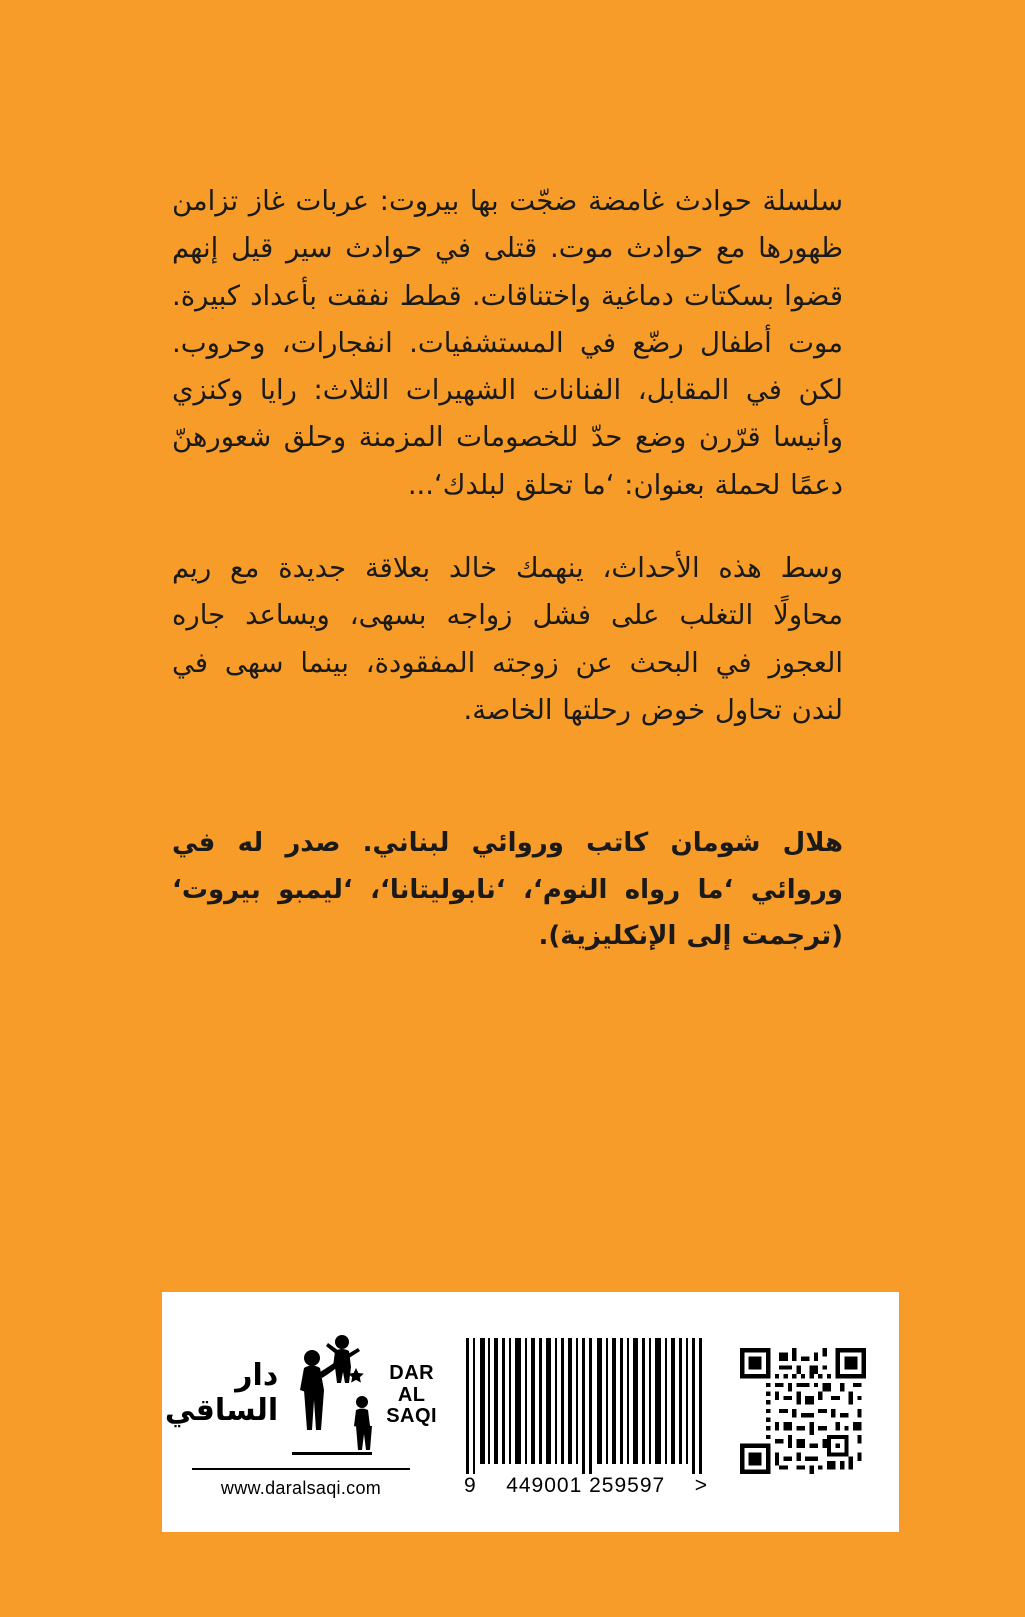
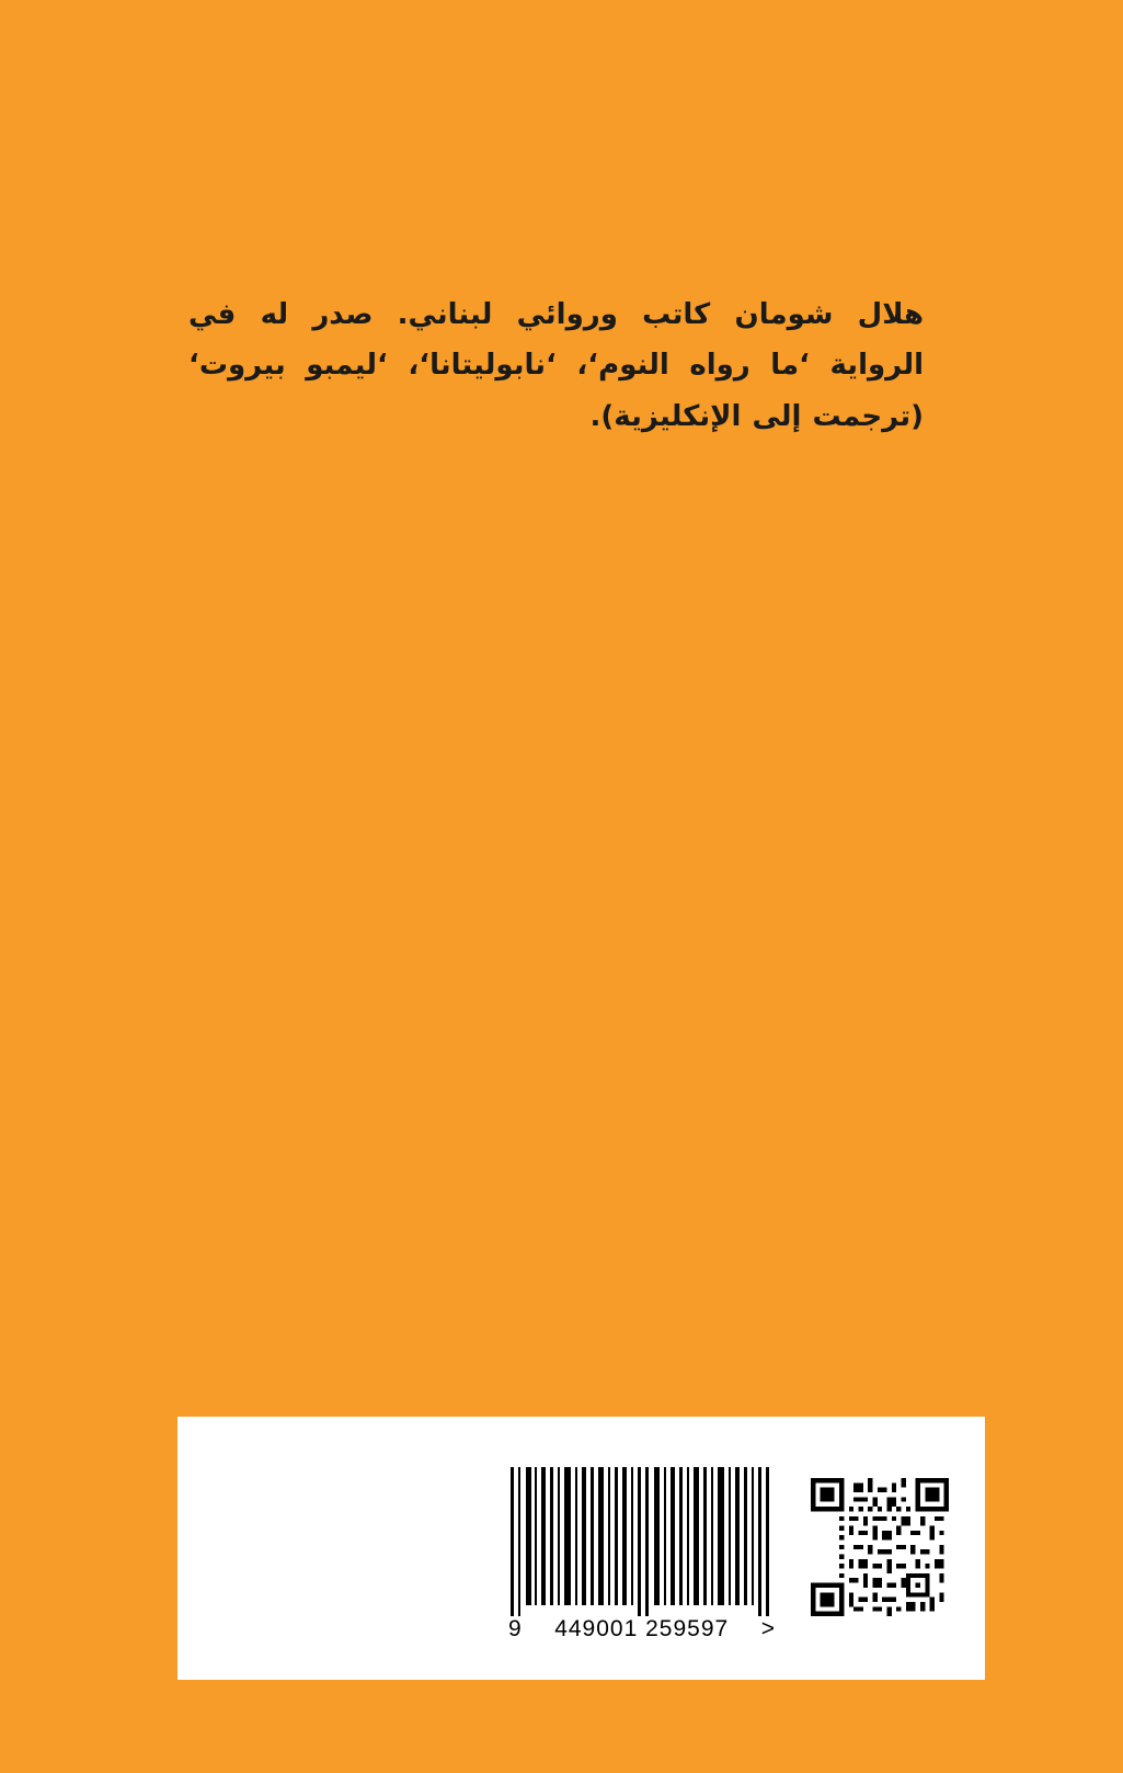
- سلسلة حوادث غامضة ضجّت بها بيروت: عربات غاز تزامن ظهورها مع حوادث موت. قتلى في حوادث سير قيل إنهم قضوا بسكتات دماغية واختناقات. قطط نفقت بأعداد كبيرة. موت أطفال رضّع في المستشفيات. انفجارات، وحروب. لكن في المقابل، الفنانات الشهيرات الثلاث: رايا وكنزي وأنيسا قرّرن وضع حدّ للخصومات المزمنة وحلق شعورهنّ دعمًا لحملة بعنوان: ‘ما تحلق لبلدك‘...
- وسط هذه الأحداث، ينهمك خالد بعلاقة جديدة مع ريم محاولًا التغلب على فشل زواجه بسهى، ويساعد جاره العجوز في البحث عن زوجته المفقودة، بينما سهى في لندن تحاول خوض رحلتها الخاصة.
- هلال شومان كاتب وروائي لبناني. صدر له في وروائي ‘ما رواه النوم‘، ‘نابوليتانا‘، ‘ليمبو بيروت‘ (ترجمت إلى الإنكليزية).
+ هلال شومان كاتب وروائي لبناني. صدر له في الرواية ‘ما رواه النوم‘، ‘نابوليتانا‘، ‘ليمبو بيروت‘ (ترجمت إلى الإنكليزية).
- دار الساقي
- DAR
- AL SAQI
- www.daralsaqi.com
  9
  449001 259597
  >
